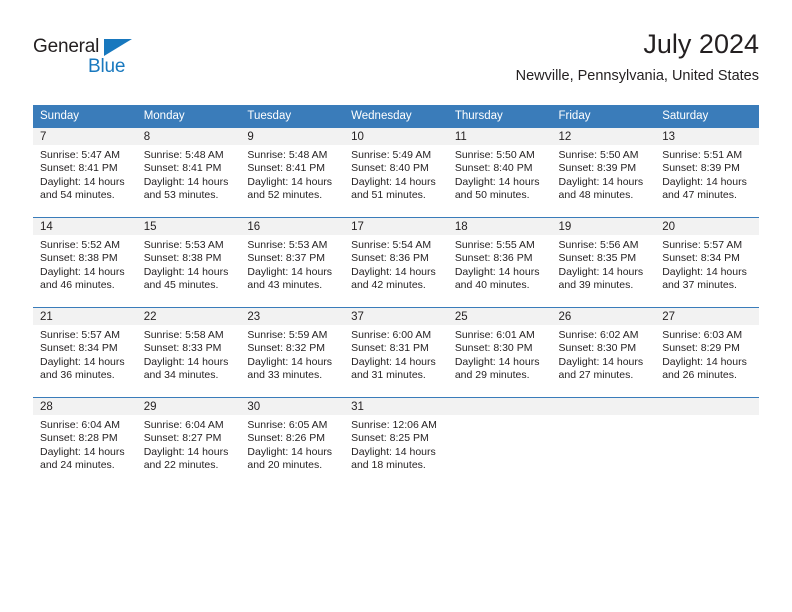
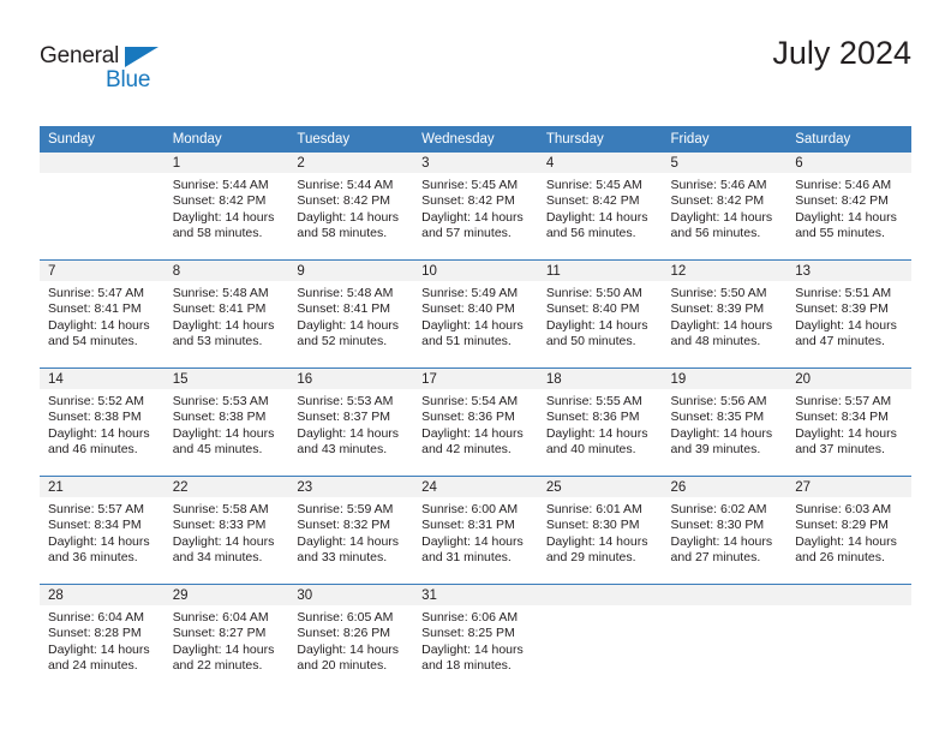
  General
  Blue
  July 2024
- Newville, Pennsylvania, United States
  Sunday	Monday	Tuesday	Wednesday	Thursday	Friday	Saturday
+ 	1 Sunrise: 5:44 AM Sunset: 8:42 PM Daylight: 14 hours and 58 minutes.	2 Sunrise: 5:44 AM Sunset: 8:42 PM Daylight: 14 hours and 58 minutes.	3 Sunrise: 5:45 AM Sunset: 8:42 PM Daylight: 14 hours and 57 minutes.	4 Sunrise: 5:45 AM Sunset: 8:42 PM Daylight: 14 hours and 56 minutes.	5 Sunrise: 5:46 AM Sunset: 8:42 PM Daylight: 14 hours and 56 minutes.	6 Sunrise: 5:46 AM Sunset: 8:42 PM Daylight: 14 hours and 55 minutes.
  7 Sunrise: 5:47 AM Sunset: 8:41 PM Daylight: 14 hours and 54 minutes.	8 Sunrise: 5:48 AM Sunset: 8:41 PM Daylight: 14 hours and 53 minutes.	9 Sunrise: 5:48 AM Sunset: 8:41 PM Daylight: 14 hours and 52 minutes.	10 Sunrise: 5:49 AM Sunset: 8:40 PM Daylight: 14 hours and 51 minutes.	11 Sunrise: 5:50 AM Sunset: 8:40 PM Daylight: 14 hours and 50 minutes.	12 Sunrise: 5:50 AM Sunset: 8:39 PM Daylight: 14 hours and 48 minutes.	13 Sunrise: 5:51 AM Sunset: 8:39 PM Daylight: 14 hours and 47 minutes.
  14 Sunrise: 5:52 AM Sunset: 8:38 PM Daylight: 14 hours and 46 minutes.	15 Sunrise: 5:53 AM Sunset: 8:38 PM Daylight: 14 hours and 45 minutes.	16 Sunrise: 5:53 AM Sunset: 8:37 PM Daylight: 14 hours and 43 minutes.	17 Sunrise: 5:54 AM Sunset: 8:36 PM Daylight: 14 hours and 42 minutes.	18 Sunrise: 5:55 AM Sunset: 8:36 PM Daylight: 14 hours and 40 minutes.	19 Sunrise: 5:56 AM Sunset: 8:35 PM Daylight: 14 hours and 39 minutes.	20 Sunrise: 5:57 AM Sunset: 8:34 PM Daylight: 14 hours and 37 minutes.
- 21 Sunrise: 5:57 AM Sunset: 8:34 PM Daylight: 14 hours and 36 minutes.	22 Sunrise: 5:58 AM Sunset: 8:33 PM Daylight: 14 hours and 34 minutes.	23 Sunrise: 5:59 AM Sunset: 8:32 PM Daylight: 14 hours and 33 minutes.	37 Sunrise: 6:00 AM Sunset: 8:31 PM Daylight: 14 hours and 31 minutes.	25 Sunrise: 6:01 AM Sunset: 8:30 PM Daylight: 14 hours and 29 minutes.	26 Sunrise: 6:02 AM Sunset: 8:30 PM Daylight: 14 hours and 27 minutes.	27 Sunrise: 6:03 AM Sunset: 8:29 PM Daylight: 14 hours and 26 minutes.
+ 21 Sunrise: 5:57 AM Sunset: 8:34 PM Daylight: 14 hours and 36 minutes.	22 Sunrise: 5:58 AM Sunset: 8:33 PM Daylight: 14 hours and 34 minutes.	23 Sunrise: 5:59 AM Sunset: 8:32 PM Daylight: 14 hours and 33 minutes.	24 Sunrise: 6:00 AM Sunset: 8:31 PM Daylight: 14 hours and 31 minutes.	25 Sunrise: 6:01 AM Sunset: 8:30 PM Daylight: 14 hours and 29 minutes.	26 Sunrise: 6:02 AM Sunset: 8:30 PM Daylight: 14 hours and 27 minutes.	27 Sunrise: 6:03 AM Sunset: 8:29 PM Daylight: 14 hours and 26 minutes.
- 28 Sunrise: 6:04 AM Sunset: 8:28 PM Daylight: 14 hours and 24 minutes.	29 Sunrise: 6:04 AM Sunset: 8:27 PM Daylight: 14 hours and 22 minutes.	30 Sunrise: 6:05 AM Sunset: 8:26 PM Daylight: 14 hours and 20 minutes.	31 Sunrise: 12:06 AM Sunset: 8:25 PM Daylight: 14 hours and 18 minutes.
+ 28 Sunrise: 6:04 AM Sunset: 8:28 PM Daylight: 14 hours and 24 minutes.	29 Sunrise: 6:04 AM Sunset: 8:27 PM Daylight: 14 hours and 22 minutes.	30 Sunrise: 6:05 AM Sunset: 8:26 PM Daylight: 14 hours and 20 minutes.	31 Sunrise: 6:06 AM Sunset: 8:25 PM Daylight: 14 hours and 18 minutes.
